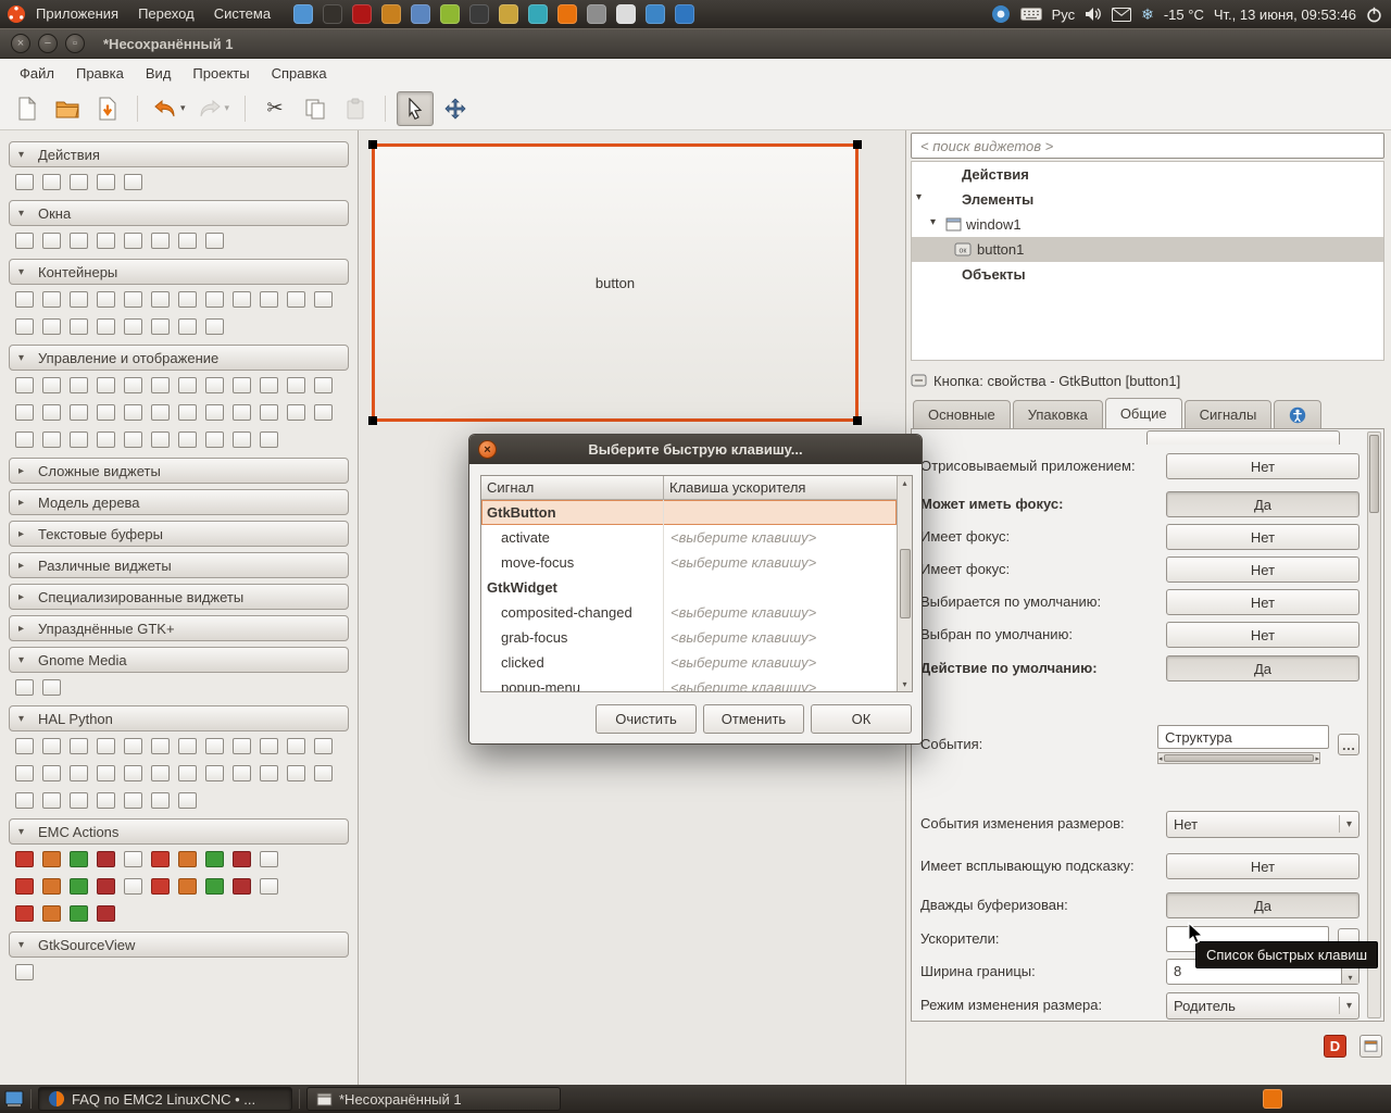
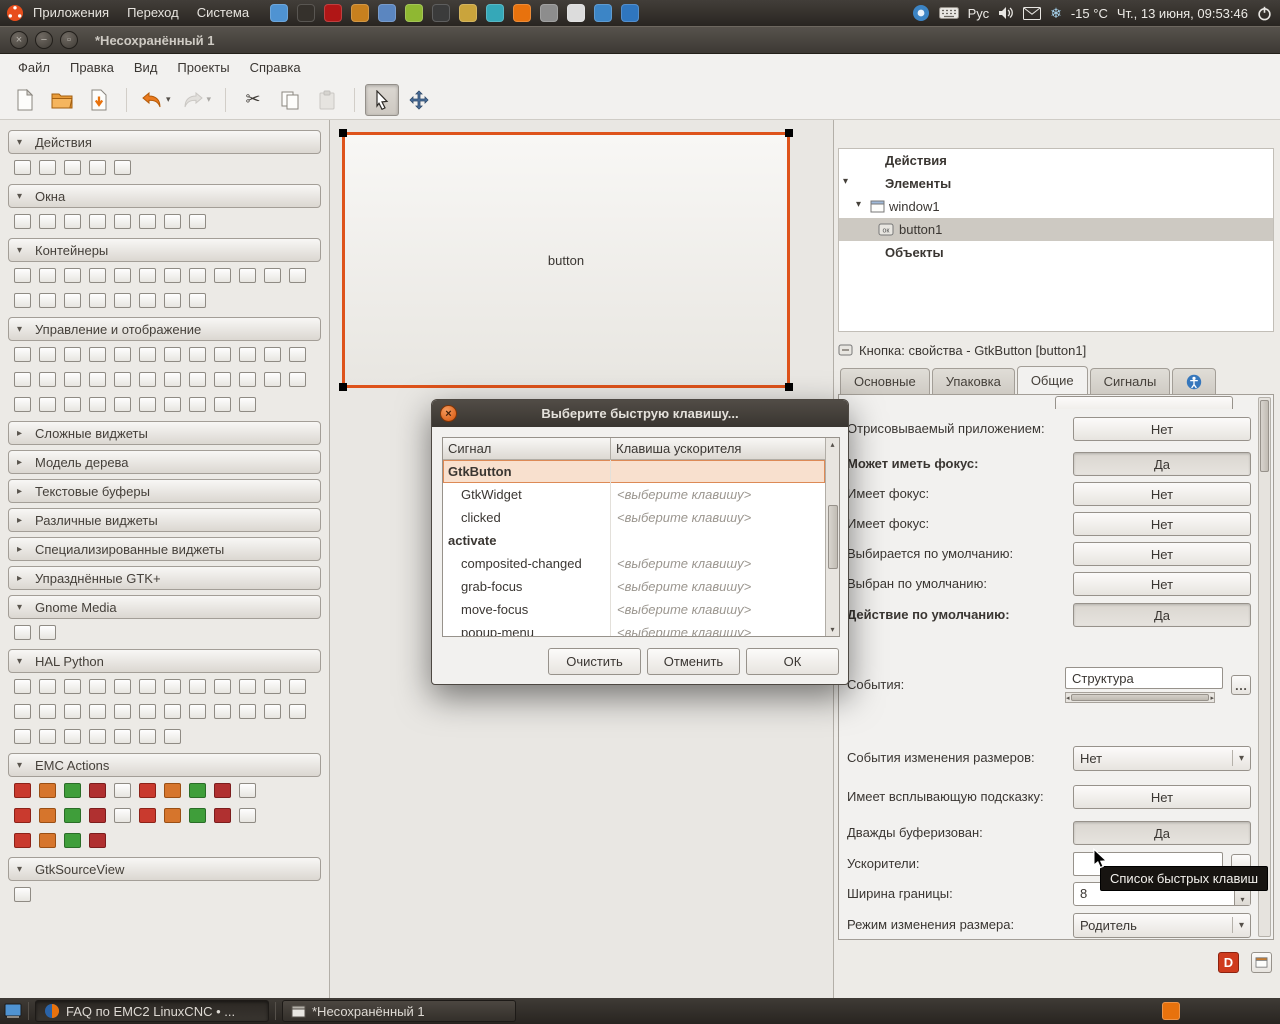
  Приложения
  Переход
  Система
  Рус
  ❄
  -15 °C
  Чт., 13 июня, 09:53:46
  ×
  −
  ▫
  *Несохранённый 1
  Файл
  Правка
  Вид
  Проекты
  Справка
  ▾
  ▾
  ✂
  ▾
  Действия
  ▾
  Окна
  ▾
  Контейнеры
  ▾
  Управление и отображение
  ▸
  Сложные виджеты
  ▸
  Модель дерева
  ▸
  Текстовые буферы
  ▸
  Различные виджеты
  ▸
  Специализированные виджеты
  ▸
  Упразднённые GTK+
  ▾
  Gnome Media
  ▾
  HAL Python
  ▾
  EMC Actions
  ▾
  GtkSourceView
  button
- < поиск виджетов >
  Действия
  ▾
  Элементы
  ▾
  window1
  button1
  Объекты
  Кнопка: свойства - GtkButton [button1]
  Основные
  Упаковка
  Общие
  Сигналы
  Отрисовываемый приложением:
  Нет
  Может иметь фокус:
  Да
  Имеет фокус:
  Нет
  Имеет фокус:
  Нет
  Выбирается по умолчанию:
  Нет
  Выбран по умолчанию:
  Нет
  Действие по умолчанию:
  Да
  События:
  Структура
  …
  События изменения размеров:
  Нет
  ▾
  Имеет всплывающую подсказку:
  Нет
  Дважды буферизован:
  Да
  Ускорители:
  …
  Ширина границы:
  8
  ▾
  Режим изменения размера:
  Родитель
  ▾
  D
  ×
  Выберите быструю клавишу...
  Сигнал
  Клавиша ускорителя
  GtkButton
- activate
+ GtkWidget
  <выберите клавишу>
- move-focus
+ clicked
  <выберите клавишу>
- GtkWidget
+ activate
  composited-changed
  <выберите клавишу>
  grab-focus
  <выберите клавишу>
- clicked
+ move-focus
  <выберите клавишу>
  popup-menu
  <выберите клавишу>
  ▴
  ▾
  Очистить
  Отменить
  ОК
  Список быстрых клавиш
  FAQ по EMC2 LinuxCNC • ...
  *Несохранённый 1
